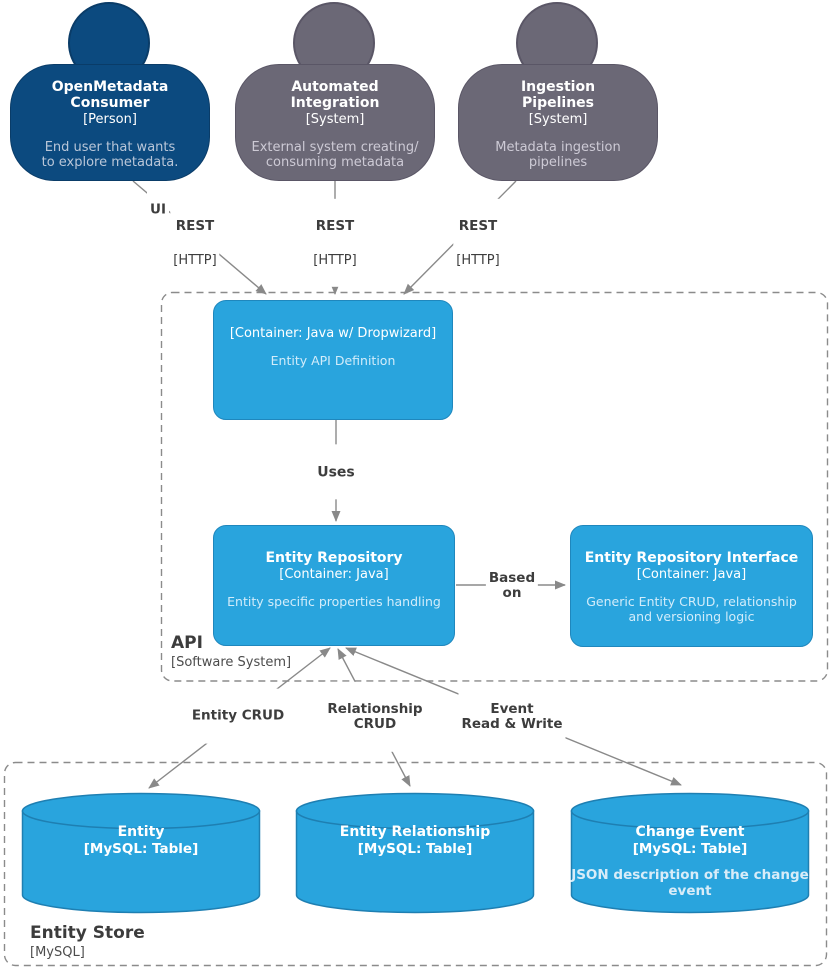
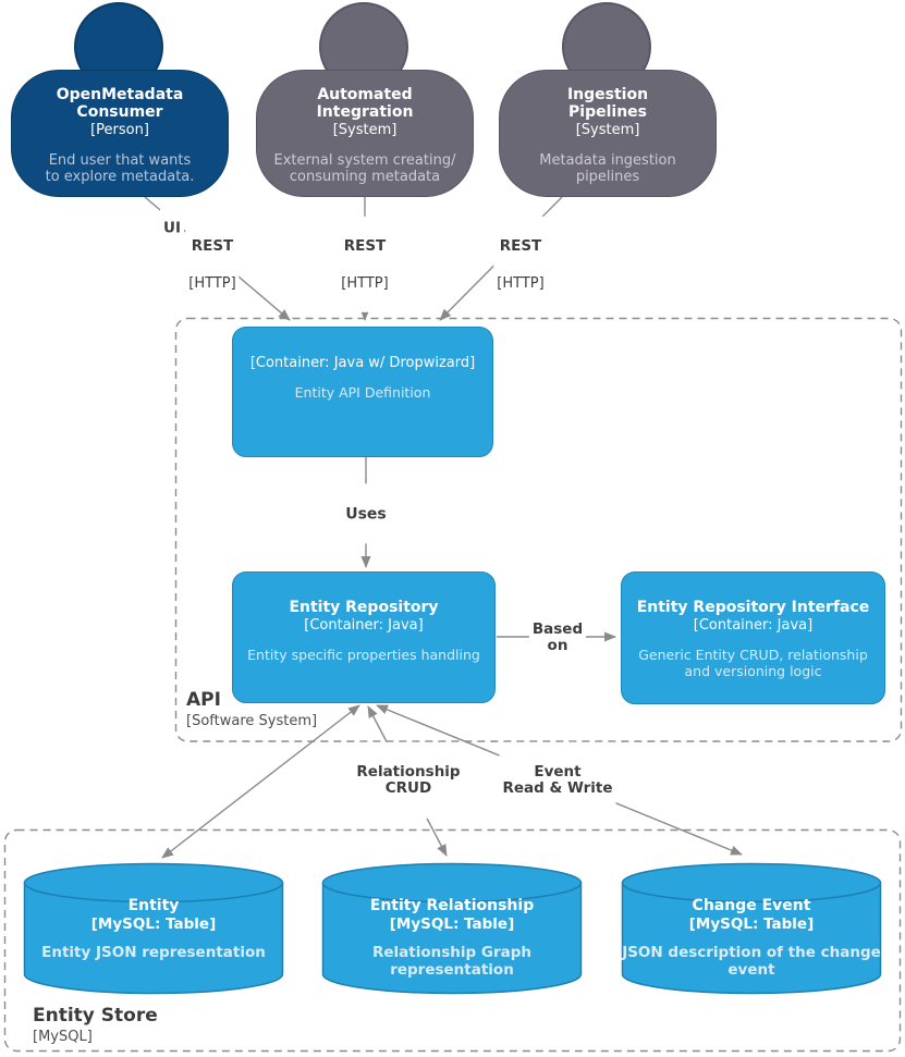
  API
  [Software System]
  Entity Store
  [MySQL]
  OpenMetadata
  Consumer
  [Person]
  End user that wants
  to explore metadata.
  Automated
  Integration
  [System]
  External system creating/
  consuming metadata
  Ingestion
  Pipelines
  [System]
  Metadata ingestion
  pipelines
  [Container: Java w/ Dropwizard]
  Entity API Definition
  Entity Repository
  [Container: Java]
  Entity specific properties handling
  Entity Repository Interface
  [Container: Java]
  Generic Entity CRUD, relationship
  and versioning logic
  Entity
  [MySQL: Table]
+ Entity JSON representation
  Entity Relationship
  [MySQL: Table]
+ Relationship Graph
+ representation
  Change Event
  [MySQL: Table]
  JSON description of the change
  event
  UI
  REST
  [HTTP]
  REST
  [HTTP]
  REST
  [HTTP]
  Uses
  Based
  on
- Entity CRUD
  Relationship
  CRUD
  Event
  Read & Write
